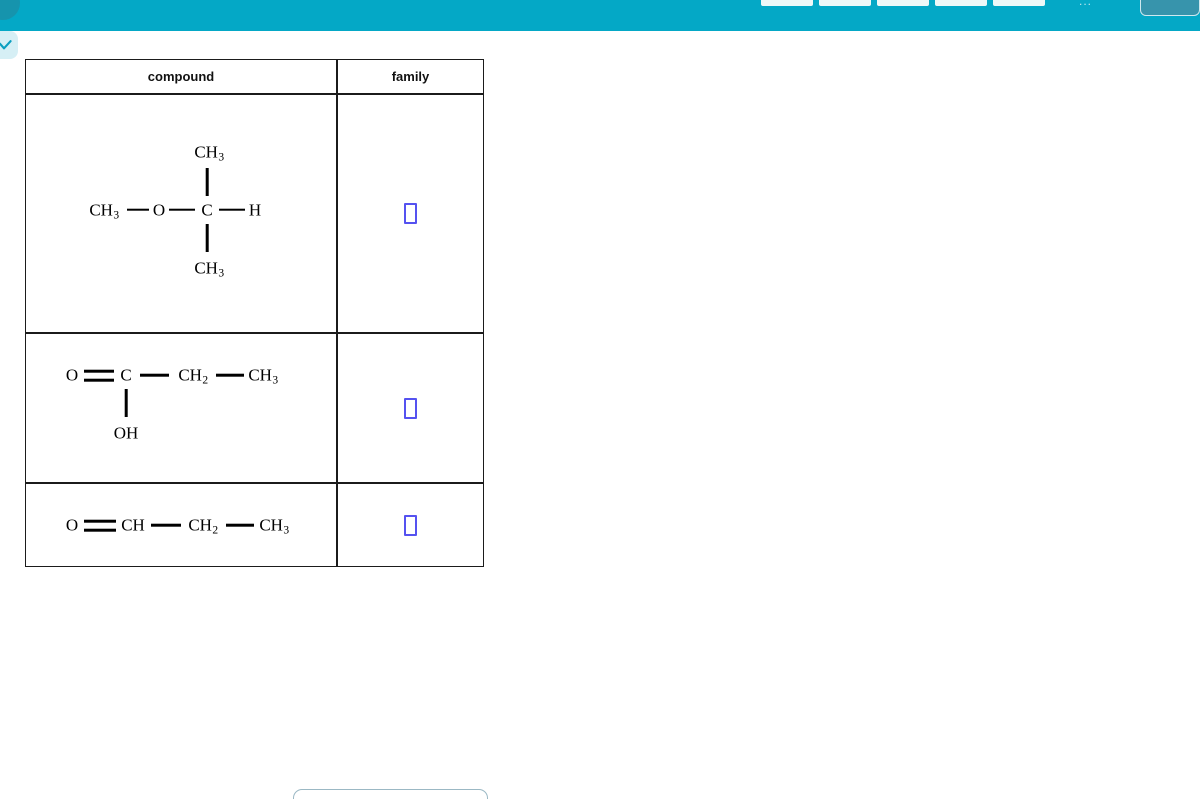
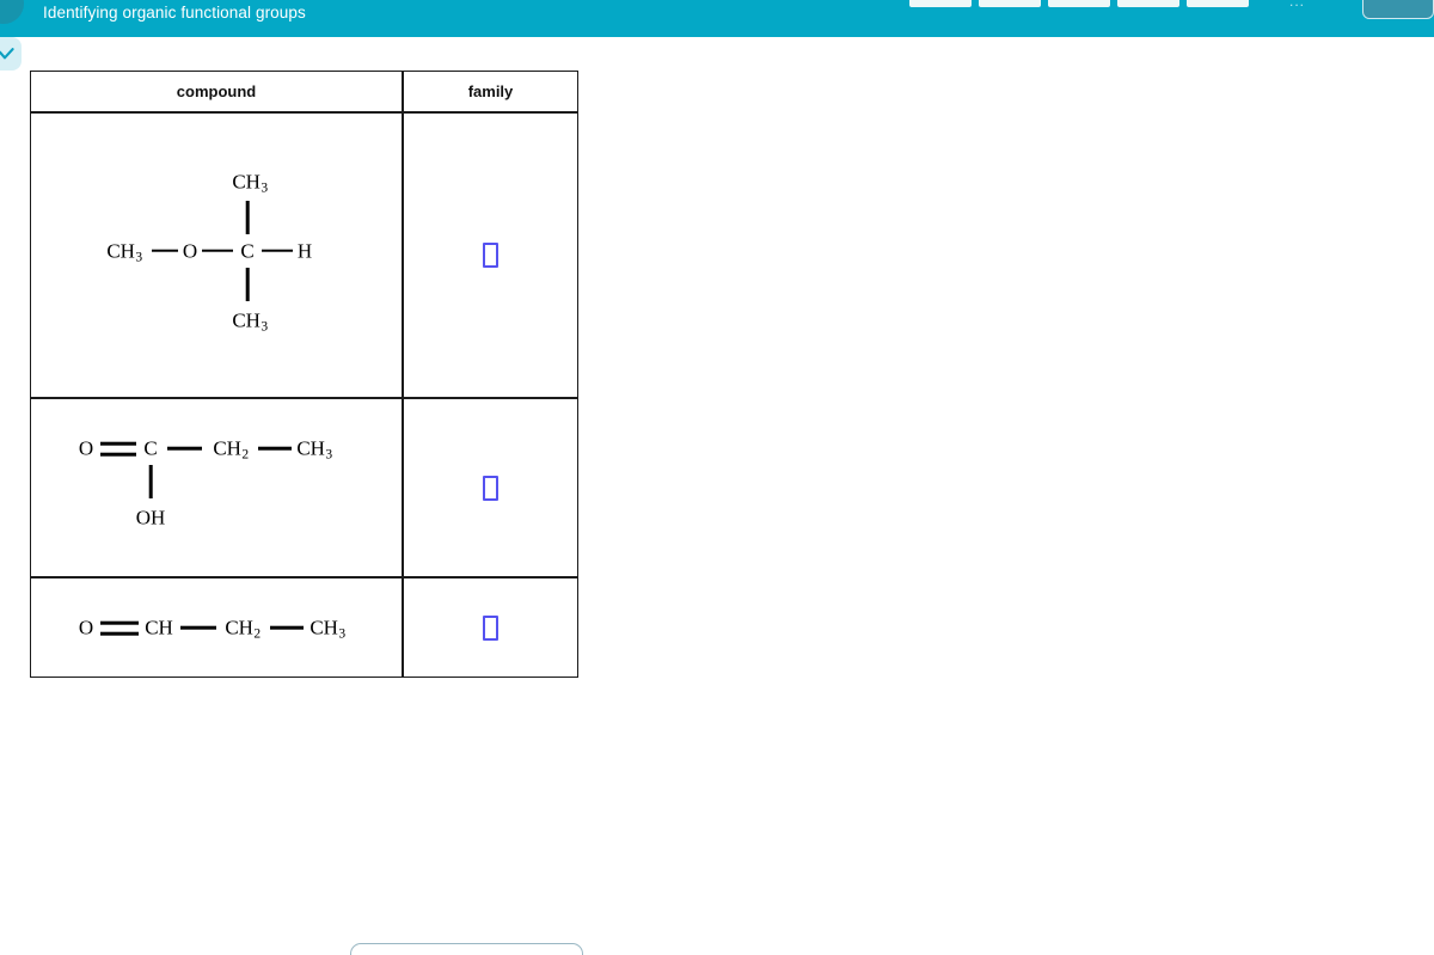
+ Identifying organic functional groups
  ...
  compound	family
  CH3 CH3 O C H CH3
  O C CH2 CH3 OH
  O CH CH2 CH3
